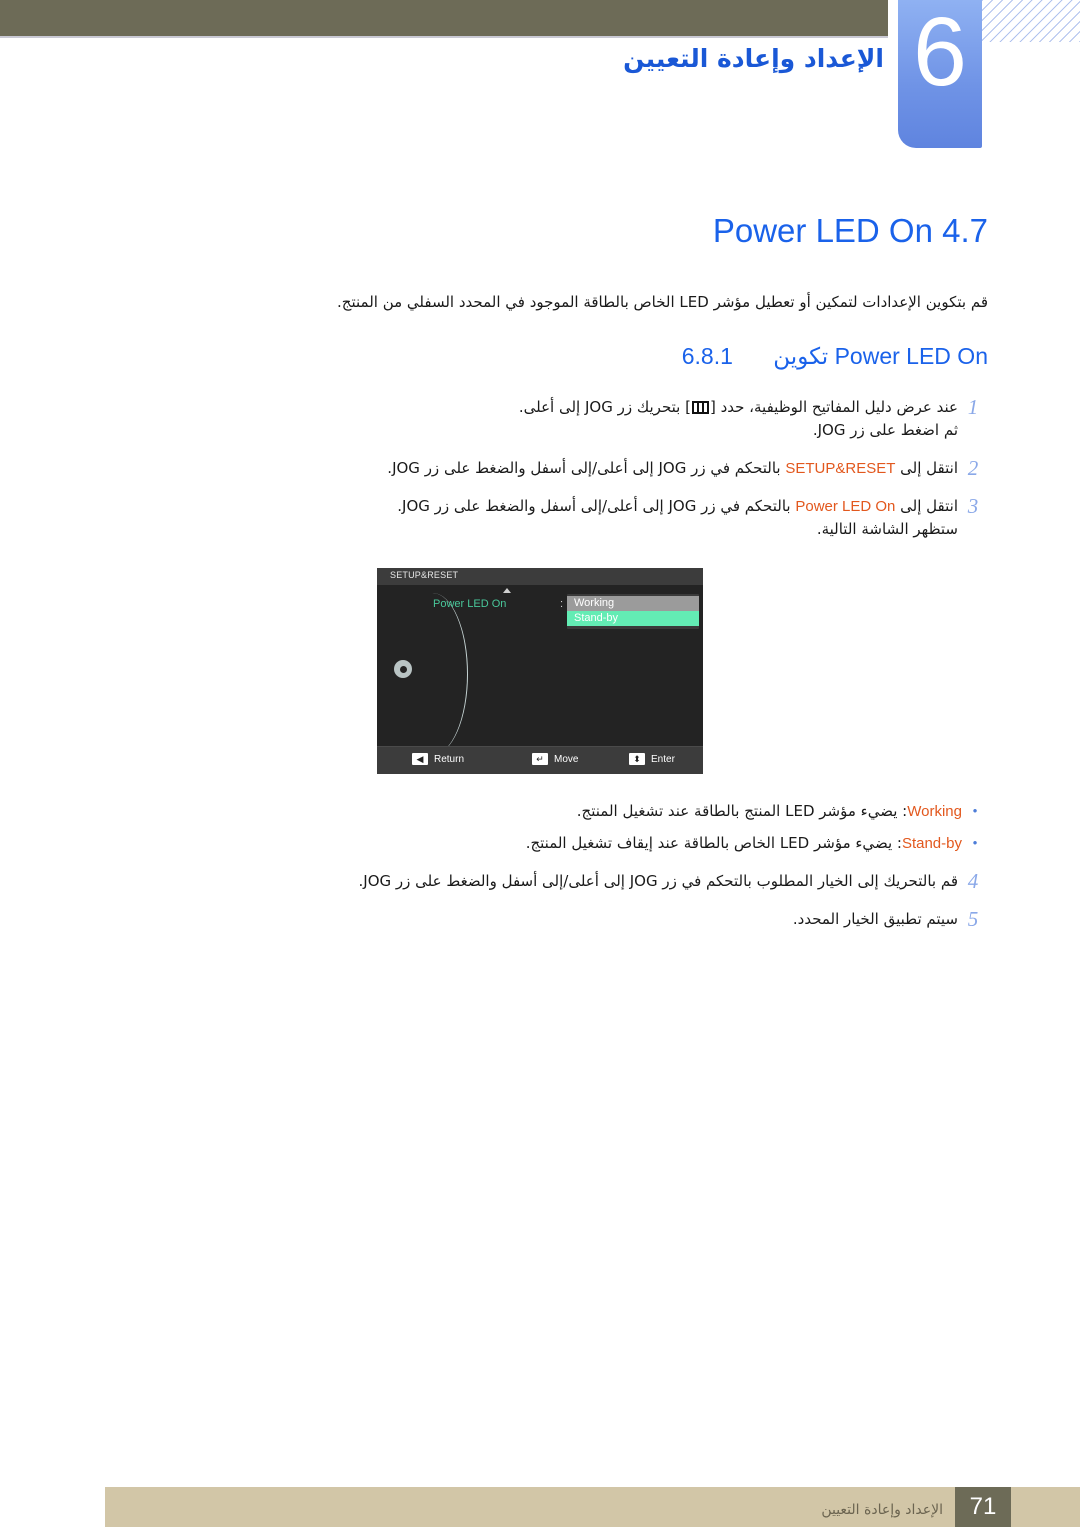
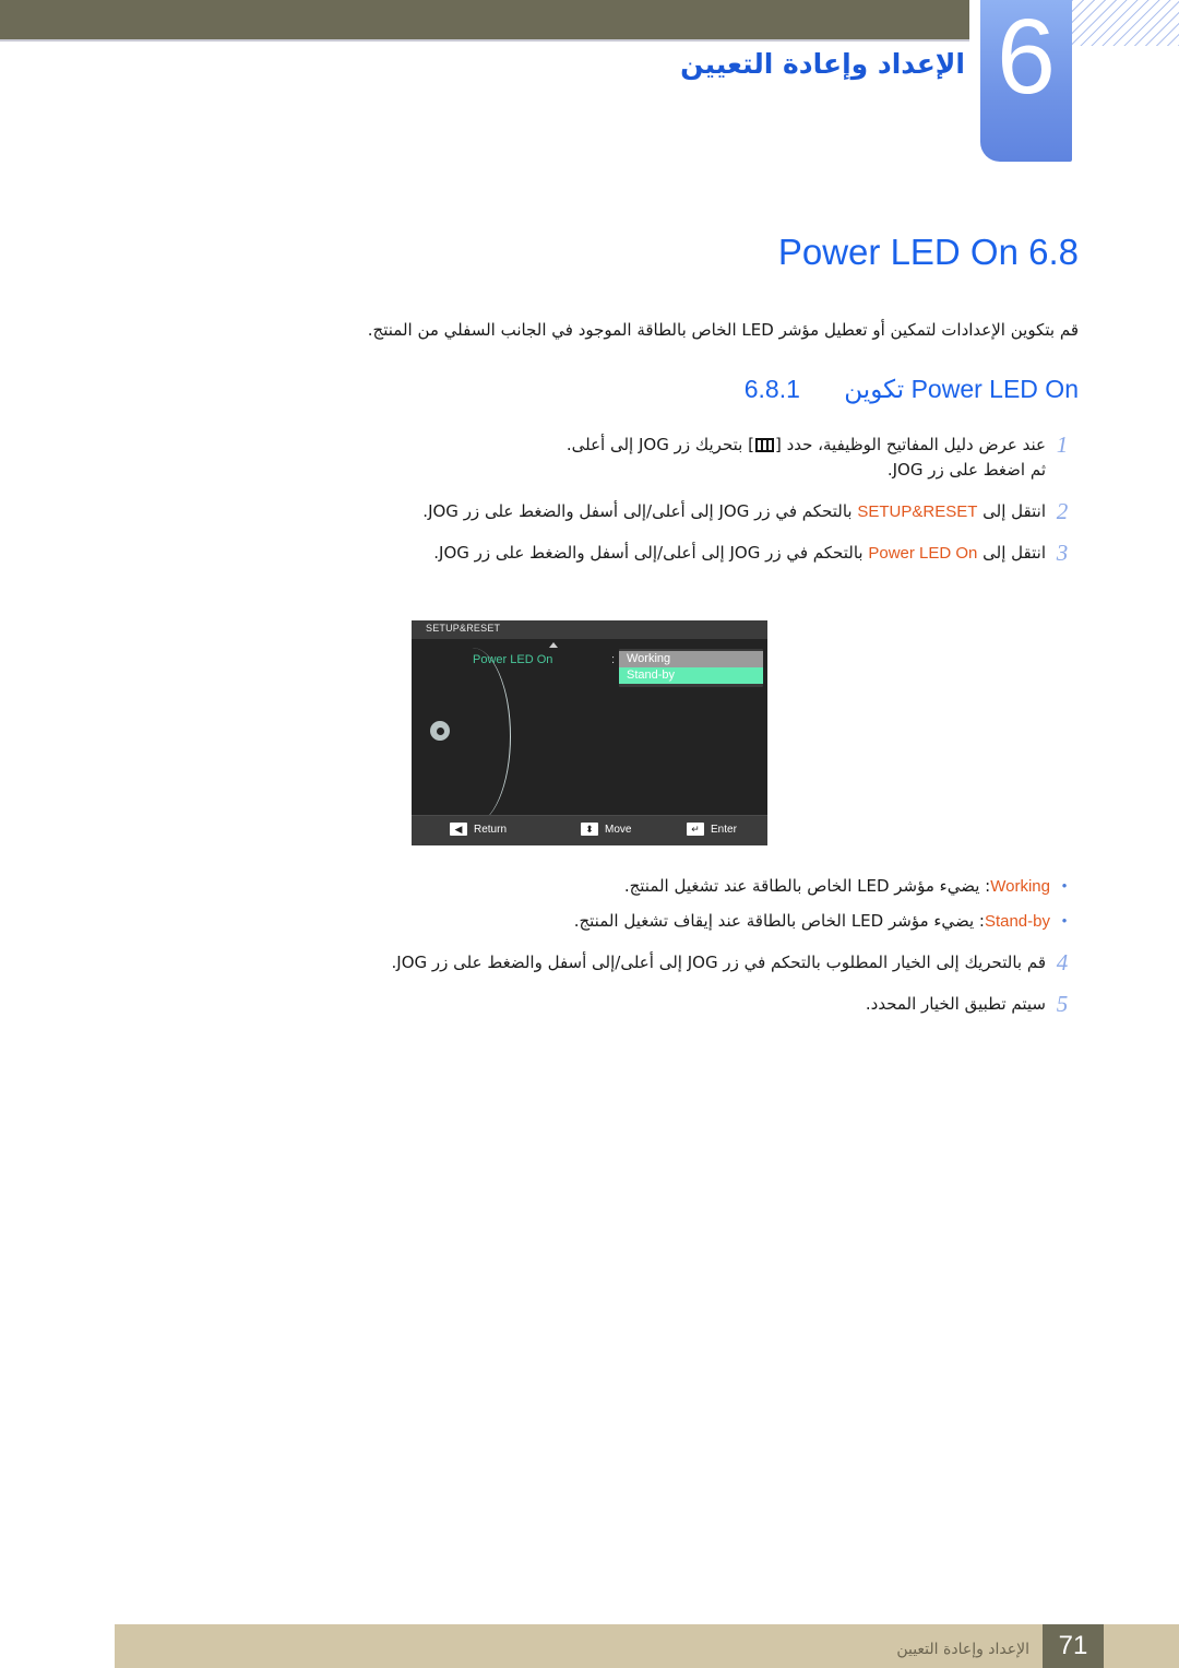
  6
  الإعداد وإعادة التعيين
- Power LED On 4.7
+ Power LED On 6.8
- قم بتكوين الإعدادات لتمكين أو تعطيل مؤشر LED الخاص بالطاقة الموجود في المحدد السفلي من المنتج.
+ قم بتكوين الإعدادات لتمكين أو تعطيل مؤشر LED الخاص بالطاقة الموجود في الجانب السفلي من المنتج.
  Power LED On تكوين 6.8.1
  1
  عند عرض دليل المفاتيح الوظيفية، حدد [] بتحريك زر JOG إلى أعلى.
  ثم اضغط على زر JOG.
  2
  انتقل إلى SETUP&RESET بالتحكم في زر JOG إلى أعلى/إلى أسفل والضغط على زر JOG.
  3
  انتقل إلى Power LED On بالتحكم في زر JOG إلى أعلى/إلى أسفل والضغط على زر JOG.
- ستظهر الشاشة التالية.
  SETUP&RESET
  Power LED On
  :
  Working
  Stand-by
  ◀
  Return
- ↵
+ ⬍
  Move
- ⬍
+ ↵
  Enter
  •
- Working: يضيء مؤشر LED المنتج بالطاقة عند تشغيل المنتج.
+ Working: يضيء مؤشر LED الخاص بالطاقة عند تشغيل المنتج.
  •
  Stand-by: يضيء مؤشر LED الخاص بالطاقة عند إيقاف تشغيل المنتج.
  4
  قم بالتحريك إلى الخيار المطلوب بالتحكم في زر JOG إلى أعلى/إلى أسفل والضغط على زر JOG.
  5
  سيتم تطبيق الخيار المحدد.
  الإعداد وإعادة التعيين
  71
